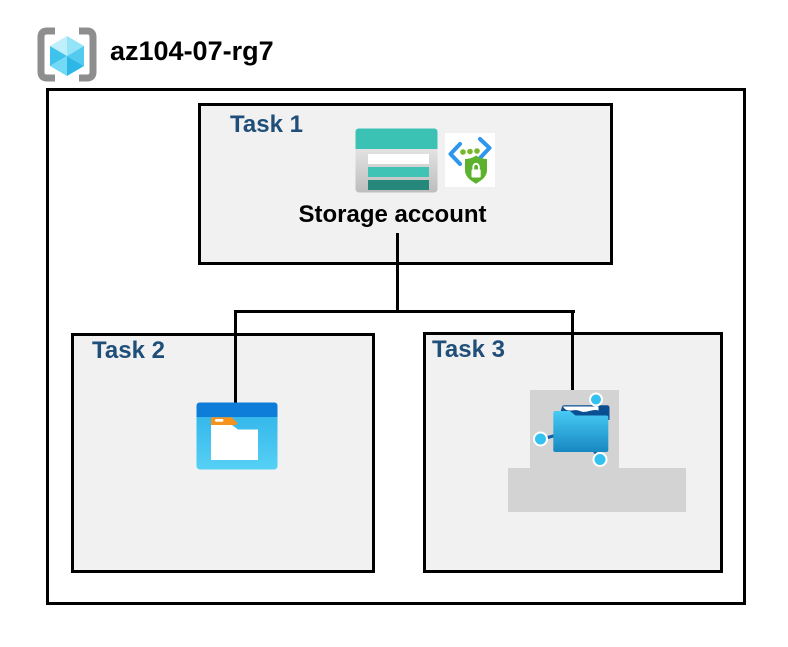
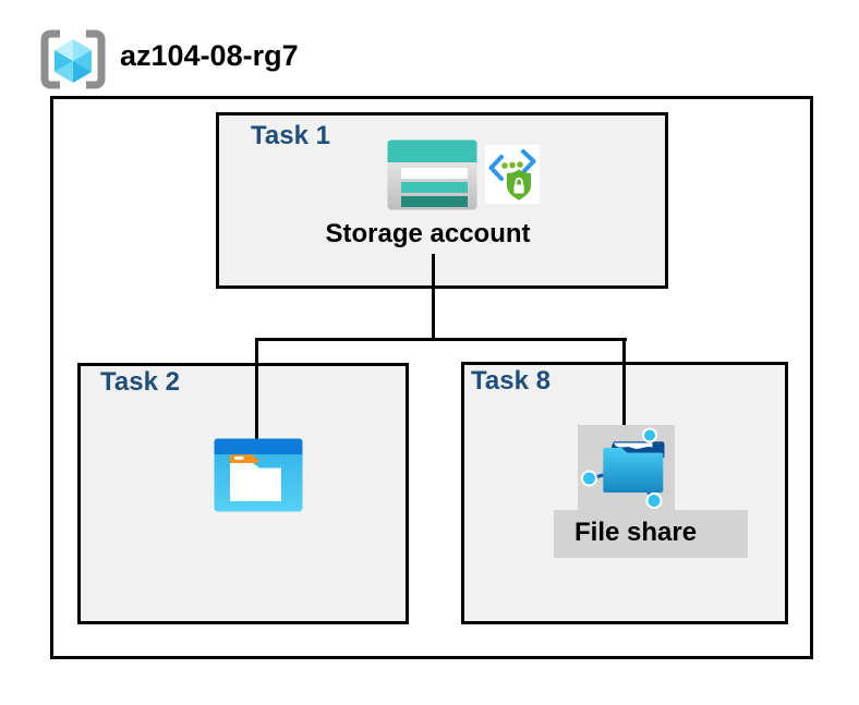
- az104-07-rg7
+ az104-08-rg7
  Task 1
  Task 2
- Task 3
+ Task 8
  Storage account
+ File share
